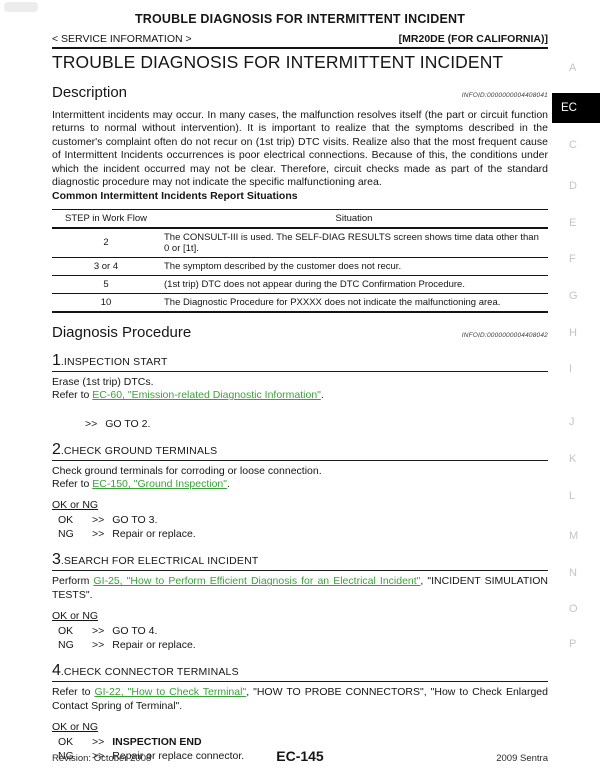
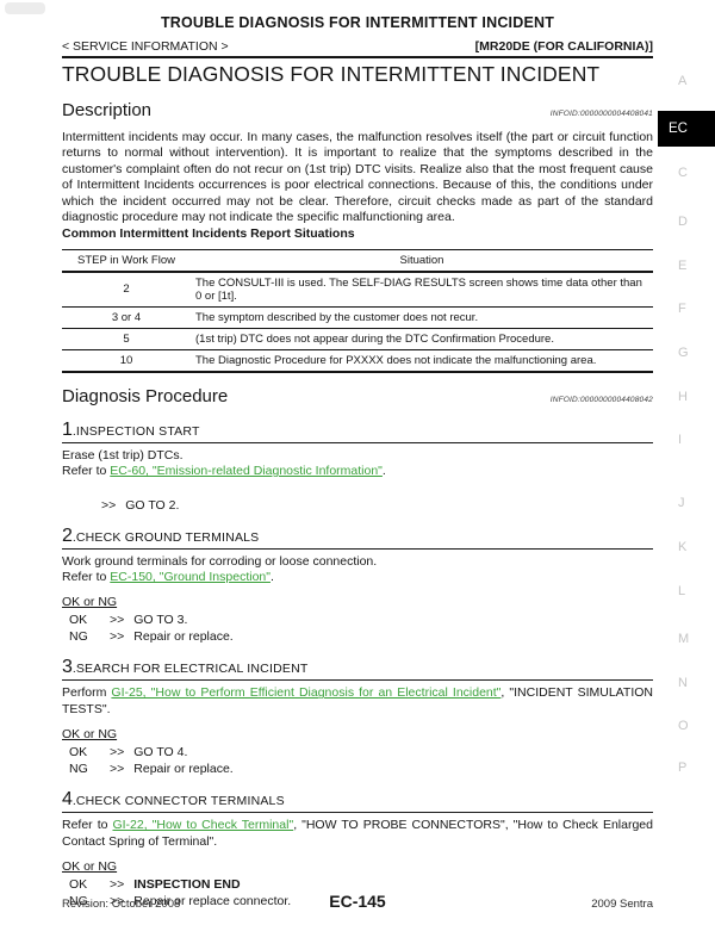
  TROUBLE DIAGNOSIS FOR INTERMITTENT INCIDENT
  < SERVICE INFORMATION >
  [MR20DE (FOR CALIFORNIA)]
  TROUBLE DIAGNOSIS FOR INTERMITTENT INCIDENT
  Description
  Intermittent incidents may occur. In many cases, the malfunction resolves itself (the part or circuit function returns to normal without intervention). It is important to realize that the symptoms described in the customer's complaint often do not recur on (1st trip) DTC visits. Realize also that the most frequent cause of Intermittent Incidents occurrences is poor electrical connections. Because of this, the conditions under which the incident occurred may not be clear. Therefore, circuit checks made as part of the standard diagnostic procedure may not indicate the specific malfunctioning area.
  Common Intermittent Incidents Report Situations
  STEP in Work Flow	Situation
  2	The CONSULT-III is used. The SELF-DIAG RESULTS screen shows time data other than 0 or [1t].
  3 or 4	The symptom described by the customer does not recur.
  5	(1st trip) DTC does not appear during the DTC Confirmation Procedure.
  10	The Diagnostic Procedure for PXXXX does not indicate the malfunctioning area.
  Diagnosis Procedure
  1.INSPECTION START
  Erase (1st trip) DTCs.
  Refer to EC-60, "Emission-related Diagnostic Information".
  >>
  GO TO 2.
  2.CHECK GROUND TERMINALS
- Check ground terminals for corroding or loose connection.
+ Work ground terminals for corroding or loose connection.
  Refer to EC-150, "Ground Inspection".
  OK or NG
  OK
  >>
  GO TO 3.
  NG
  >>
  Repair or replace.
  3.SEARCH FOR ELECTRICAL INCIDENT
  Perform GI-25, "How to Perform Efficient Diagnosis for an Electrical Incident", "INCIDENT SIMULATION TESTS".
  OK or NG
  OK
  >>
  GO TO 4.
  NG
  >>
  Repair or replace.
  4.CHECK CONNECTOR TERMINALS
  Refer to GI-22, "How to Check Terminal", "HOW TO PROBE CONNECTORS", "How to Check Enlarged Contact Spring of Terminal".
  OK or NG
  OK
  >>
  INSPECTION END
  NG
  >>
  Repair or replace connector.
  EC
  A
  C
  D
  E
  F
  G
  H
  I
  J
  K
  L
  M
  N
  O
  P
  Revision: October 2008
  EC-145
  2009 Sentra
